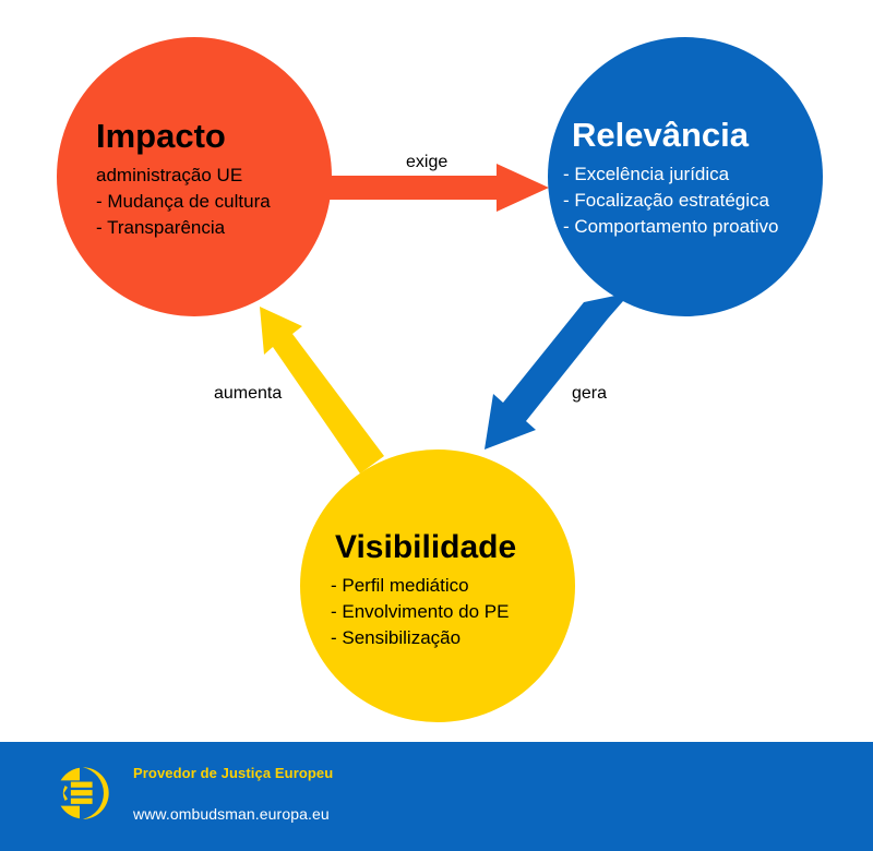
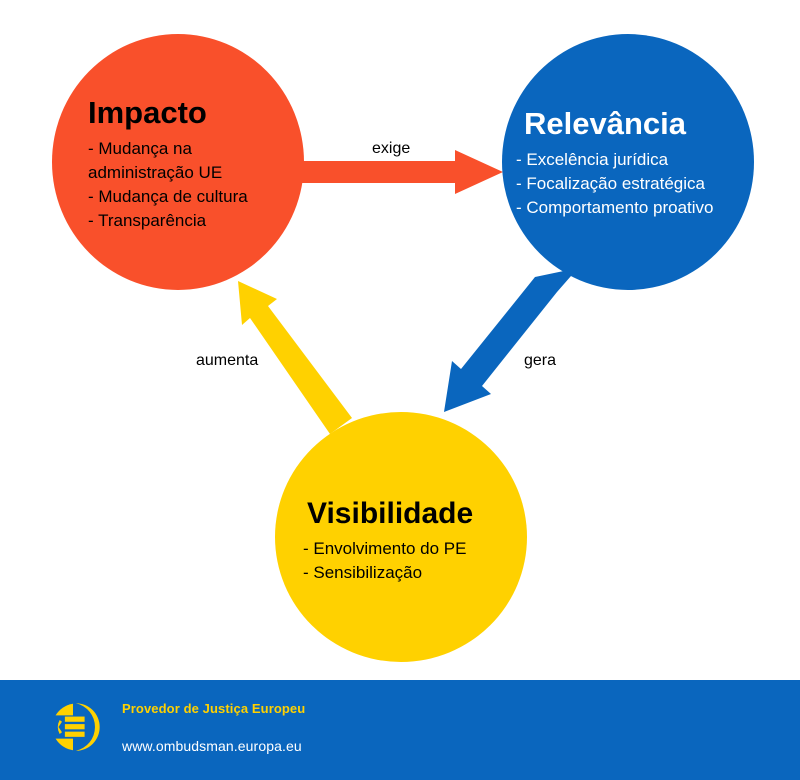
  Impacto
+ - Mudança na
  administração UE
  - Mudança de cultura
  - Transparência
  Relevância
  - Excelência jurídica
  - Focalização estratégica
  - Comportamento proativo
  Visibilidade
- - Perfil mediático
  - Envolvimento do PE
  - Sensibilização
  exige
  gera
  aumenta
  Provedor de Justiça Europeu
  www.ombudsman.europa.eu
